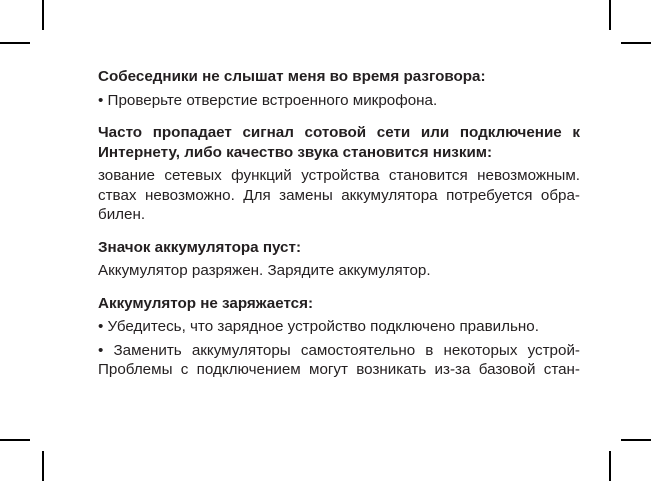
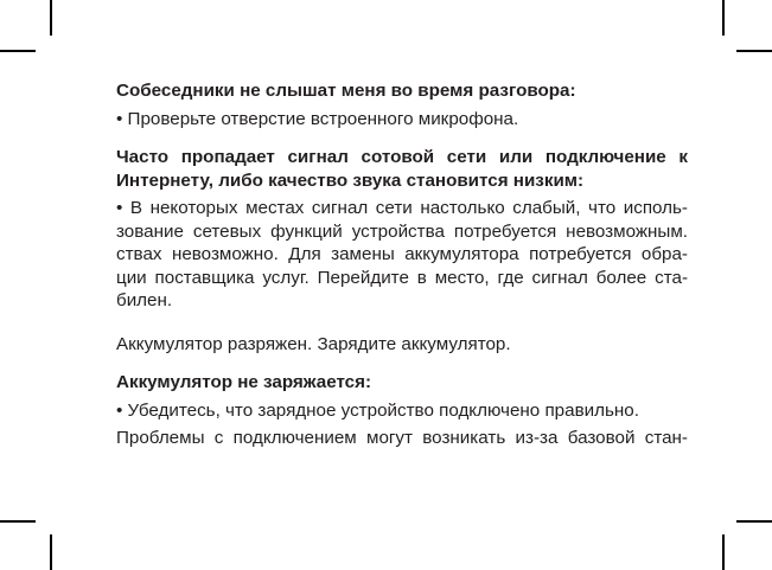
  Собеседники не слышат меня во время разговора:
  • Проверьте отверстие встроенного микрофона.
  Часто пропадает сигнал сотовой сети или подключение к
  Интернету, либо качество звука становится низким:
+ • В некоторых местах сигнал сети настолько слабый, что исполь-
- зование сетевых функций устройства становится невозможным.
+ зование сетевых функций устройства потребуется невозможным.
  ствах невозможно. Для замены аккумулятора потребуется обра-
+ ции поставщика услуг. Перейдите в место, где сигнал более ста-
  билен.
- Значок аккумулятора пуст:
  Аккумулятор разряжен. Зарядите аккумулятор.
  Аккумулятор не заряжается:
  • Убедитесь, что зарядное устройство подключено правильно.
- • Заменить аккумуляторы самостоятельно в некоторых устрой-
  Проблемы с подключением могут возникать из-за базовой стан-
